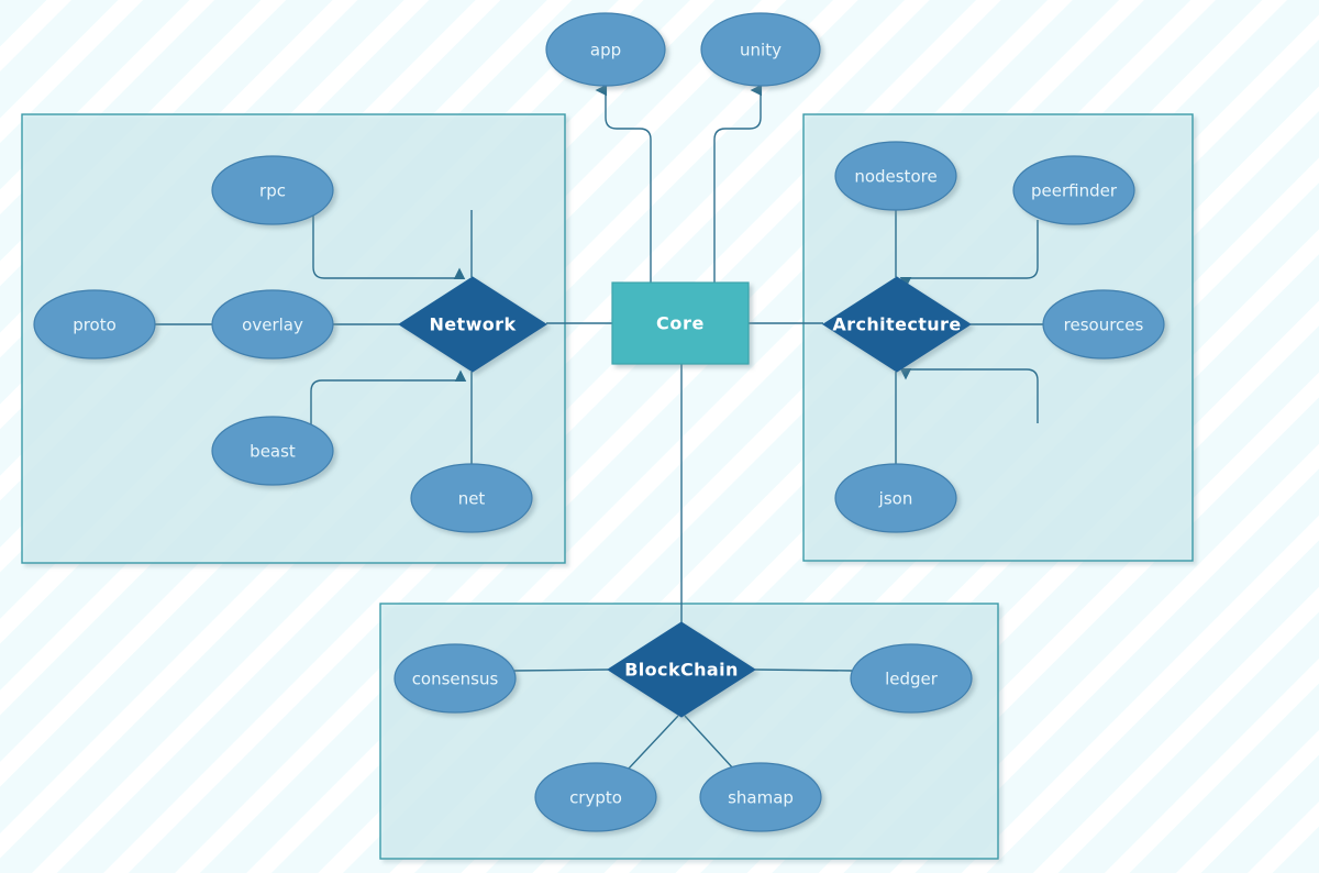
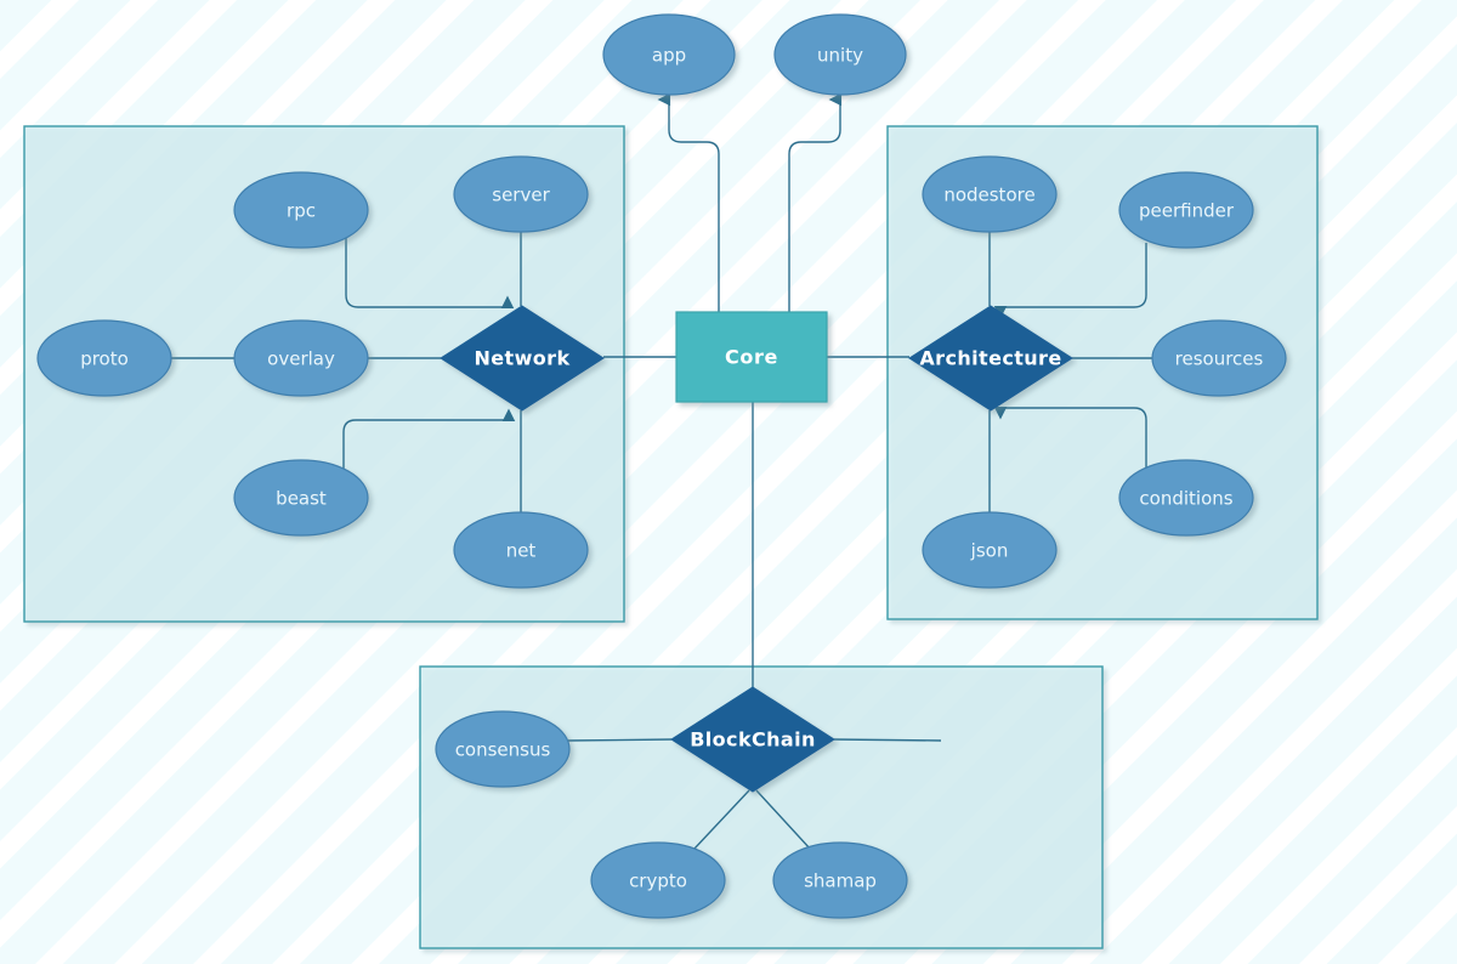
  app
  unity
  rpc
+ server
  proto
  overlay
  beast
  net
  nodestore
  peerfinder
  resources
+ conditions
  json
  consensus
- ledger
  crypto
  shamap
  Network
  Architecture
  BlockChain
  Core
